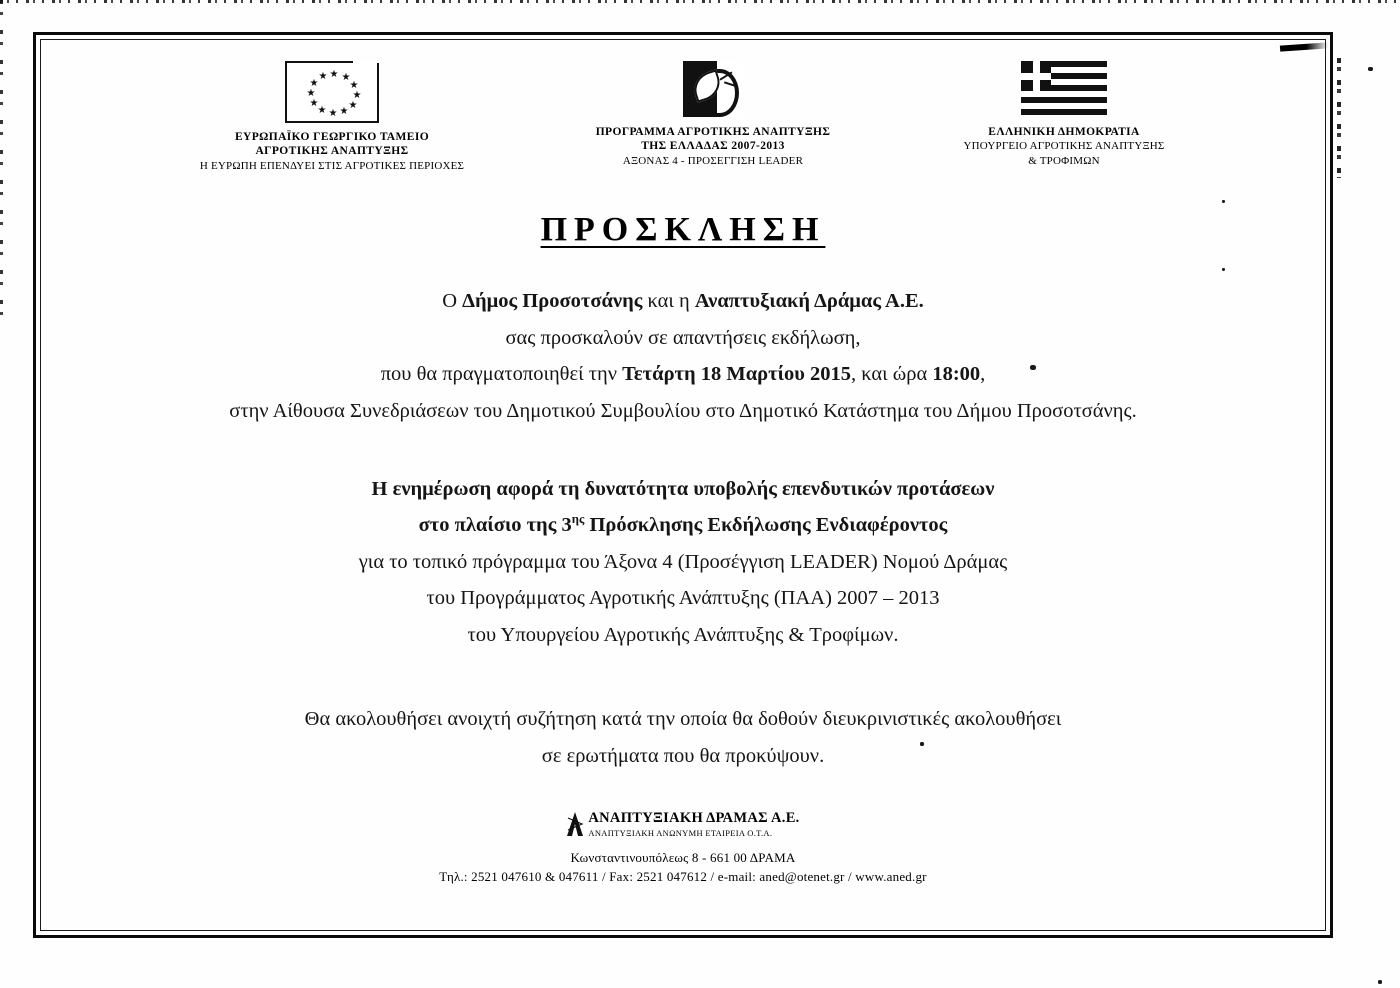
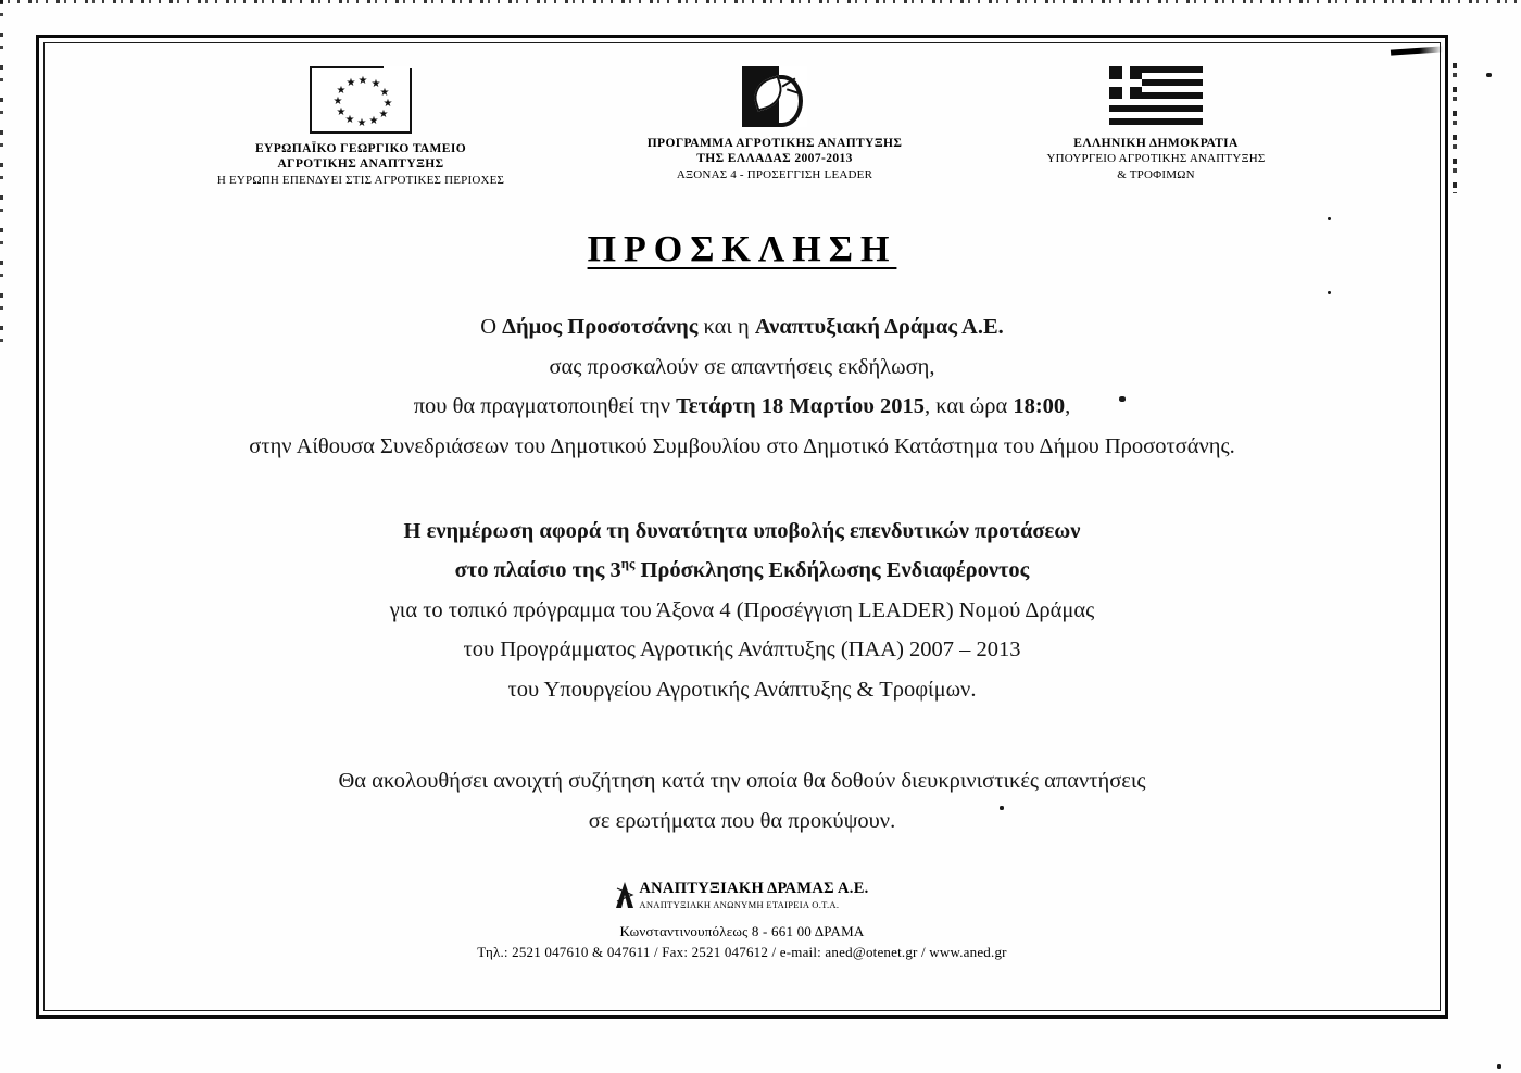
  ΕΥΡΩΠΑΪΚΟ ΓΕΩΡΓΙΚΟ ΤΑΜΕΙΟ
  ΑΓΡΟΤΙΚΗΣ ΑΝΑΠΤΥΞΗΣ
  Η ΕΥΡΩΠΗ ΕΠΕΝΔΥΕΙ ΣΤΙΣ ΑΓΡΟΤΙΚΕΣ ΠΕΡΙΟΧΕΣ
  ΠΡΟΓΡΑΜΜΑ ΑΓΡΟΤΙΚΗΣ ΑΝΑΠΤΥΞΗΣ
  ΤΗΣ ΕΛΛΑΔΑΣ 2007-2013
  ΑΞΟΝΑΣ 4 - ΠΡΟΣΕΓΓΙΣΗ LEADER
  ΕΛΛΗΝΙΚΗ ΔΗΜΟΚΡΑΤΙΑ
  ΥΠΟΥΡΓΕΙΟ ΑΓΡΟΤΙΚΗΣ ΑΝΑΠΤΥΞΗΣ
  & ΤΡΟΦΙΜΩΝ
  ΠΡΟΣΚΛΗΣΗ
  Ο Δήμος Προσοτσάνης και η Αναπτυξιακή Δράμας Α.Ε.
  σας προσκαλούν σε απαντήσεις εκδήλωση,
  που θα πραγματοποιηθεί την Τετάρτη 18 Μαρτίου 2015, και ώρα 18:00,
  στην Αίθουσα Συνεδριάσεων του Δημοτικού Συμβουλίου στο Δημοτικό Κατάστημα του Δήμου Προσοτσάνης.
  Η ενημέρωση αφορά τη δυνατότητα υποβολής επενδυτικών προτάσεων
  στο πλαίσιο της 3ης Πρόσκλησης Εκδήλωσης Ενδιαφέροντος
  για το τοπικό πρόγραμμα του Άξονα 4 (Προσέγγιση LEADER) Νομού Δράμας
  του Προγράμματος Αγροτικής Ανάπτυξης (ΠΑΑ) 2007 – 2013
  του Υπουργείου Αγροτικής Ανάπτυξης & Τροφίμων.
- Θα ακολουθήσει ανοιχτή συζήτηση κατά την οποία θα δοθούν διευκρινιστικές ακολουθήσει
+ Θα ακολουθήσει ανοιχτή συζήτηση κατά την οποία θα δοθούν διευκρινιστικές απαντήσεις
  σε ερωτήματα που θα προκύψουν.
  ΑΝΑΠΤΥΞΙΑΚΗ ΔΡΑΜΑΣ Α.Ε.
  ΑΝΑΠΤΥΞΙΑΚΗ ΑΝΩΝΥΜΗ ΕΤΑΙΡΕΙΑ Ο.Τ.Α.
  Κωνσταντινουπόλεως 8 - 661 00 ΔΡΑΜΑ
  Τηλ.: 2521 047610 & 047611 / Fax: 2521 047612 / e-mail: aned@otenet.gr / www.aned.gr
